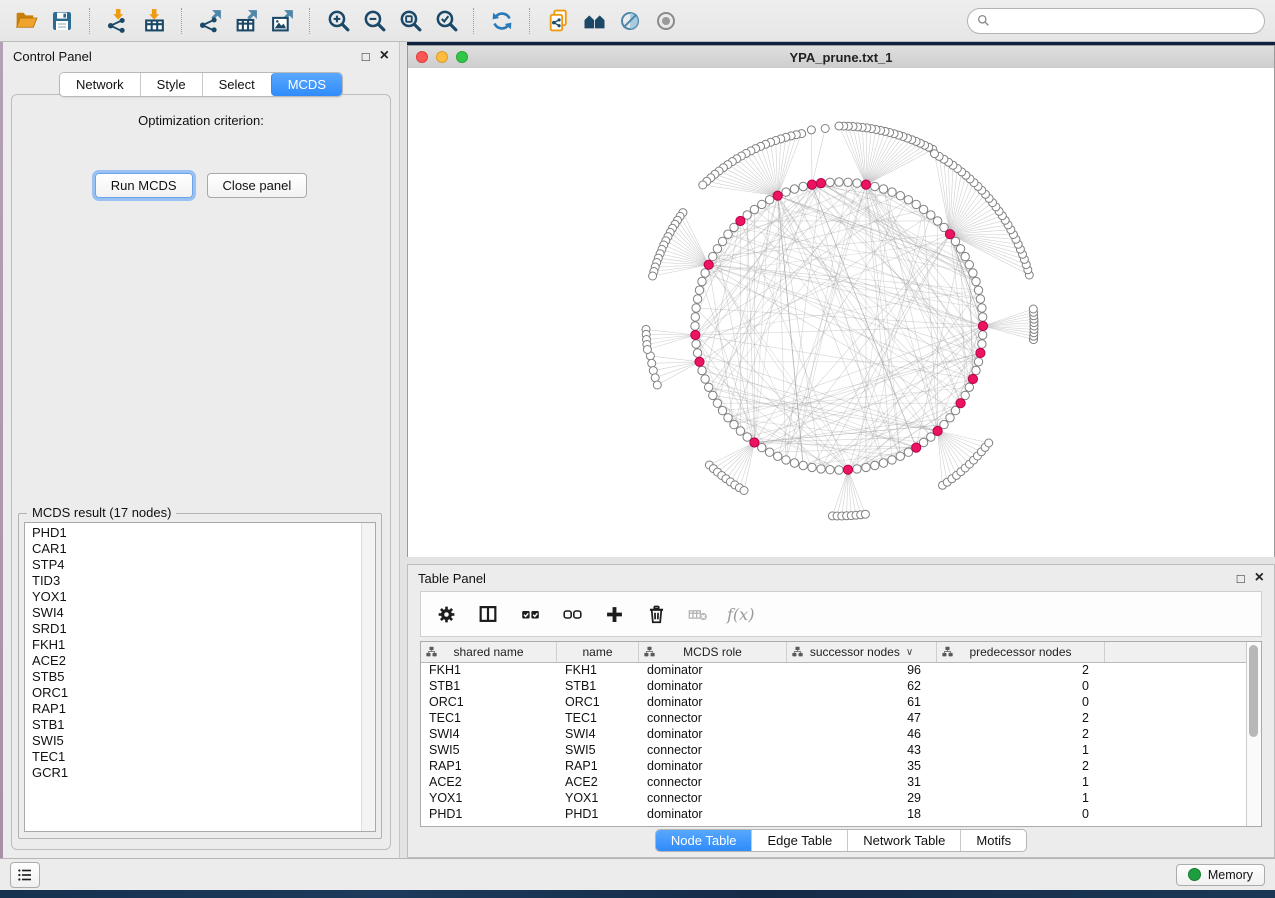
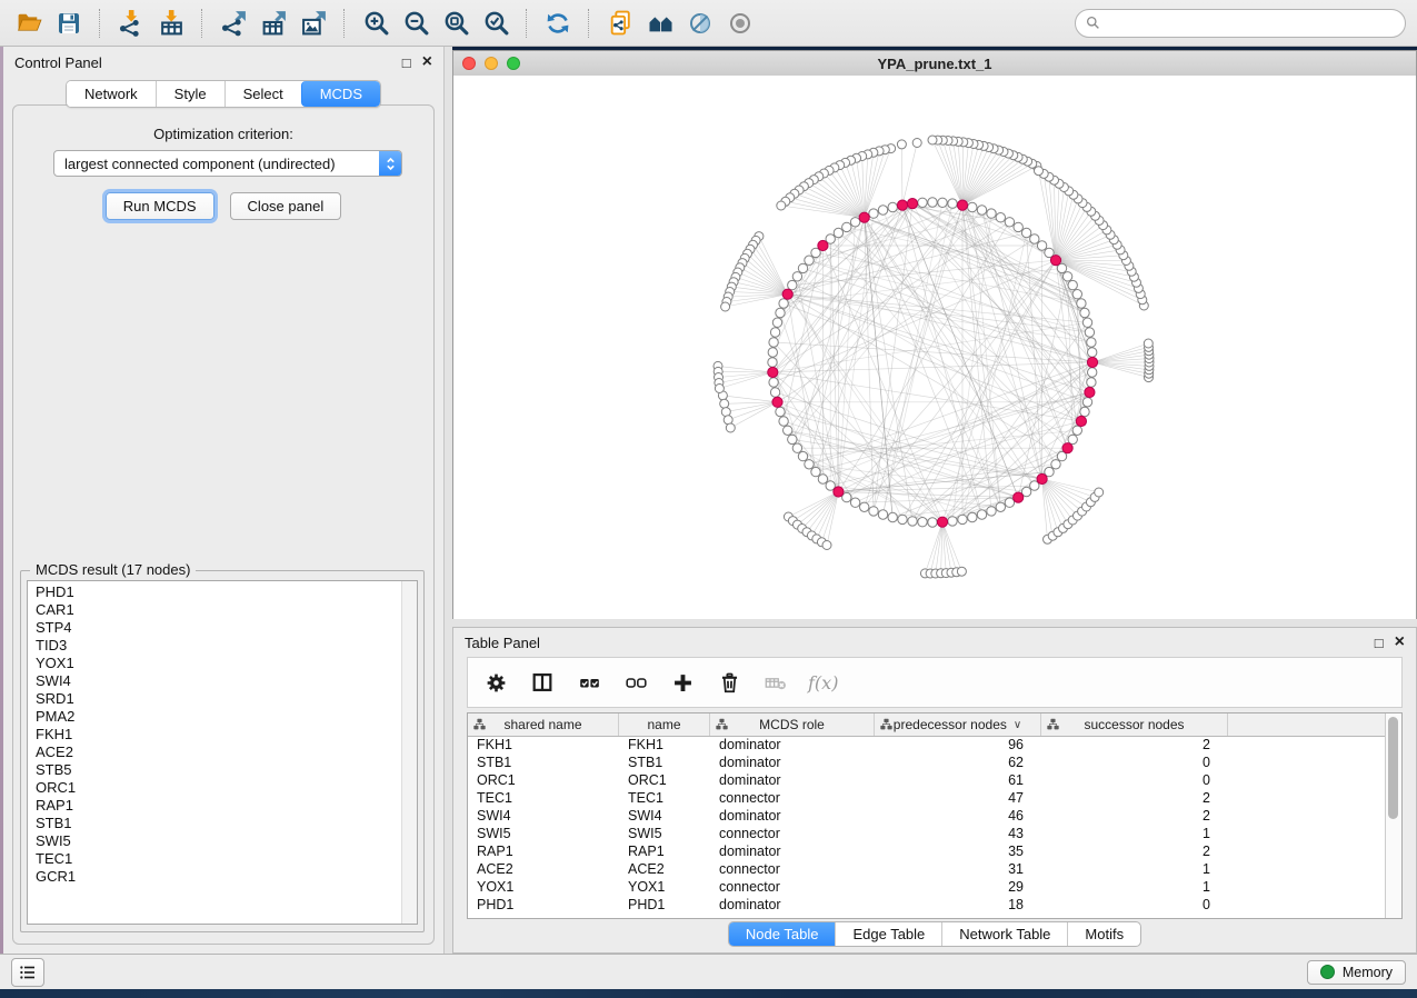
  Control Panel
  □
  ×
  Network
  Style
  Select
  MCDS
  Optimization criterion:
+ largest connected component (undirected)
  Run MCDS
  Close panel
  MCDS result (17 nodes)
  PHD1
  CAR1
  STP4
  TID3
  YOX1
  SWI4
  SRD1
+ PMA2
  FKH1
  ACE2
  STB5
  ORC1
  RAP1
  STB1
  SWI5
  TEC1
  GCR1
  YPA_prune.txt_1
  Table Panel
  □
  ×
  f(x)
  shared name
  name
  MCDS role
- successor nodes
+ predecessor nodes
  ∨
- predecessor nodes
+ successor nodes
  FKH1
  FKH1
  dominator
  96
  2
  STB1
  STB1
  dominator
  62
  0
  ORC1
  ORC1
  dominator
  61
  0
  TEC1
  TEC1
  connector
  47
  2
  SWI4
  SWI4
  dominator
  46
  2
  SWI5
  SWI5
  connector
  43
  1
  RAP1
  RAP1
  dominator
  35
  2
  ACE2
  ACE2
  connector
  31
  1
  YOX1
  YOX1
  connector
  29
  1
  PHD1
  PHD1
  dominator
  18
  0
  Node Table
  Edge Table
  Network Table
  Motifs
  Memory
